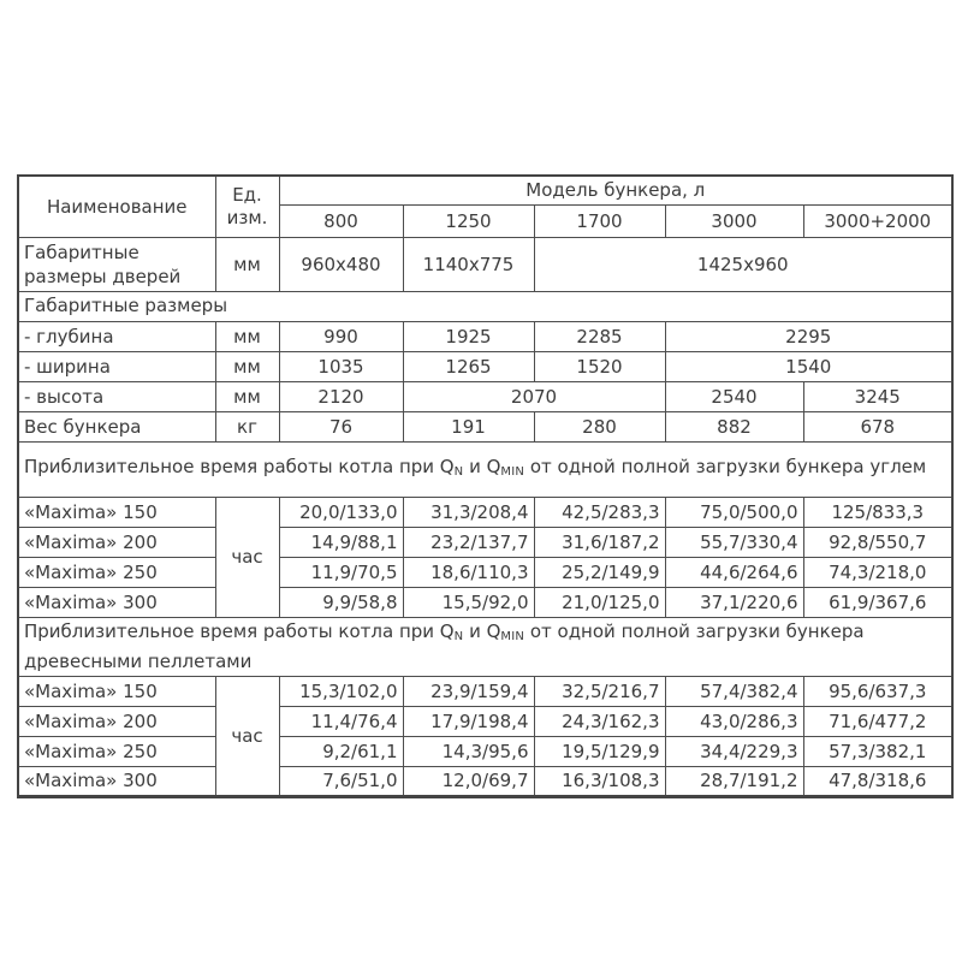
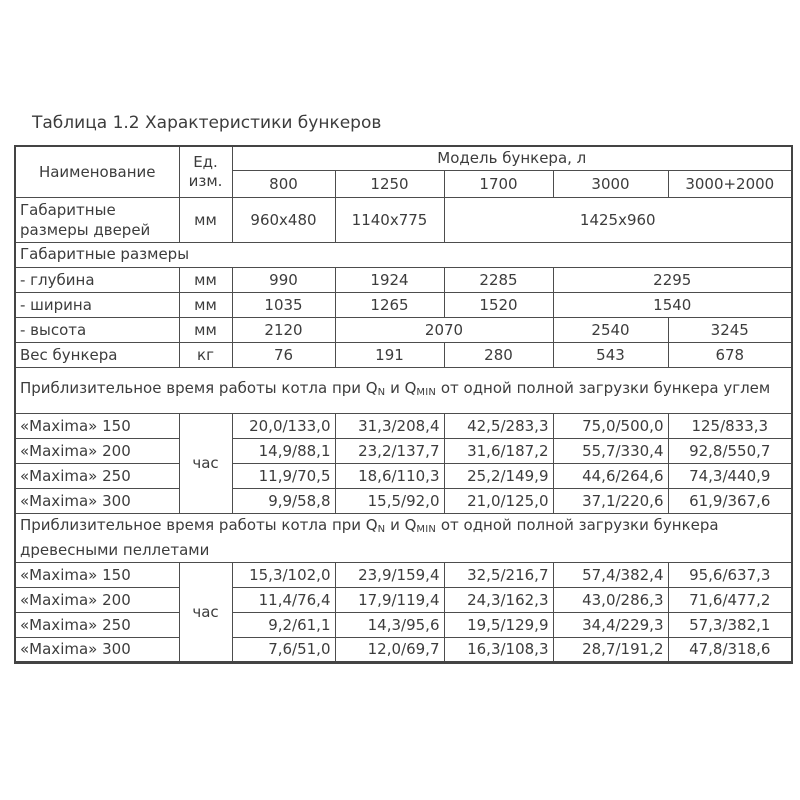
+ Таблица 1.2 Характеристики бункеров
  Наименование	Ед. изм.	Модель бункера, л
  800	1250	1700	3000	3000+2000
  Габаритные размеры дверей	мм	960х480	1140х775	1425х960
  Габаритные размеры
- - глубина	мм	990	1925	2285	2295
+ - глубина	мм	990	1924	2285	2295
  - ширина	мм	1035	1265	1520	1540
  - высота	мм	2120	2070	2540	3245
- Вес бункера	кг	76	191	280	882	678
+ Вес бункера	кг	76	191	280	543	678
  Приблизительное время работы котла при QN и QMIN от одной полной загрузки бункера углем
  «Maxima» 150	час	20,0/133,0	31,3/208,4	42,5/283,3	75,0/500,0	125/833,3
  «Maxima» 200	14,9/88,1	23,2/137,7	31,6/187,2	55,7/330,4	92,8/550,7
- «Maxima» 250	11,9/70,5	18,6/110,3	25,2/149,9	44,6/264,6	74,3/218,0
+ «Maxima» 250	11,9/70,5	18,6/110,3	25,2/149,9	44,6/264,6	74,3/440,9
  «Maxima» 300	9,9/58,8	15,5/92,0	21,0/125,0	37,1/220,6	61,9/367,6
  Приблизительное время работы котла при QN и QMIN от одной полной загрузки бункера древесными пеллетами
  «Maxima» 150	час	15,3/102,0	23,9/159,4	32,5/216,7	57,4/382,4	95,6/637,3
- «Maxima» 200	11,4/76,4	17,9/198,4	24,3/162,3	43,0/286,3	71,6/477,2
+ «Maxima» 200	11,4/76,4	17,9/119,4	24,3/162,3	43,0/286,3	71,6/477,2
  «Maxima» 250	9,2/61,1	14,3/95,6	19,5/129,9	34,4/229,3	57,3/382,1
  «Maxima» 300	7,6/51,0	12,0/69,7	16,3/108,3	28,7/191,2	47,8/318,6
